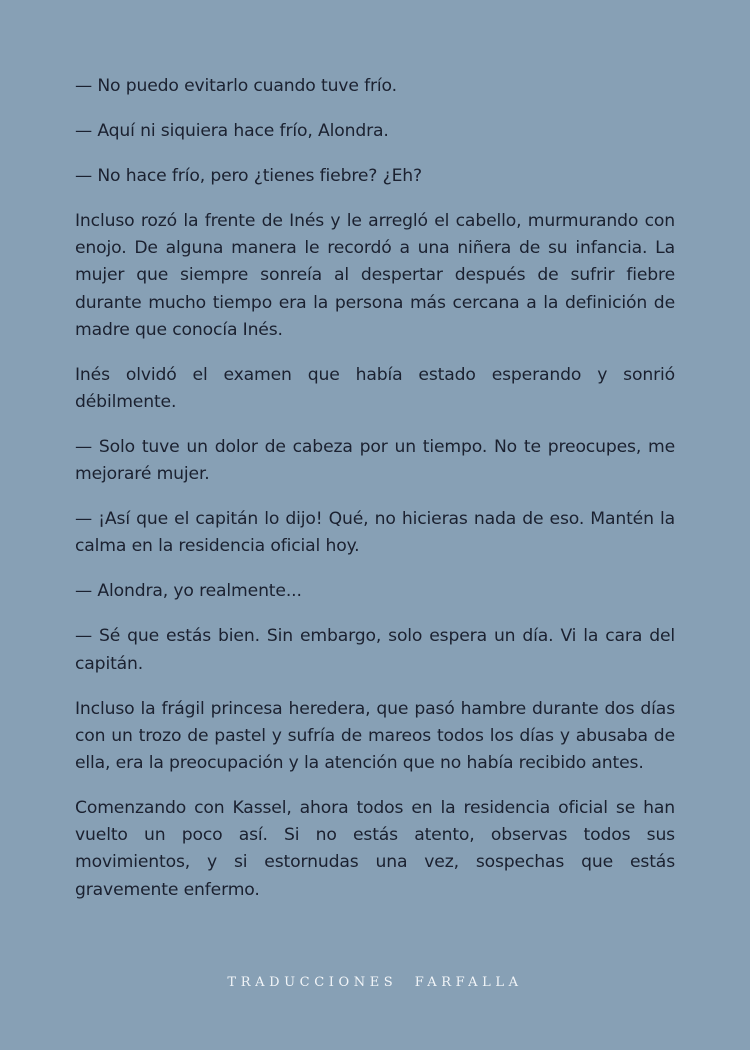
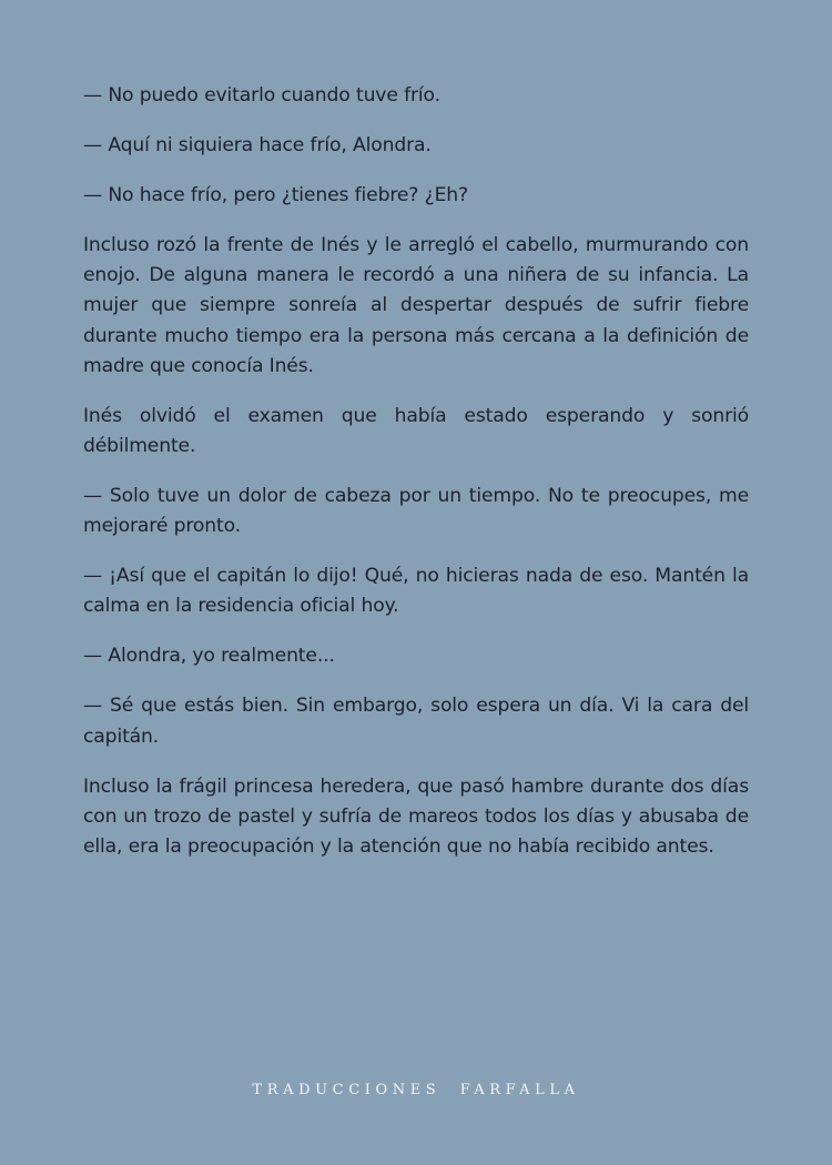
  — No puedo evitarlo cuando tuve frío.
  — Aquí ni siquiera hace frío, Alondra.
  — No hace frío, pero ¿tienes fiebre? ¿Eh?
  Incluso rozó la frente de Inés y le arregló el cabello, murmurando con enojo. De alguna manera le recordó a una niñera de su infancia. La mujer que siempre sonreía al despertar después de sufrir fiebre durante mucho tiempo era la persona más cercana a la definición de madre que conocía Inés.
  Inés olvidó el examen que había estado esperando y sonrió débilmente.
- — Solo tuve un dolor de cabeza por un tiempo. No te preocupes, me mejoraré mujer.
+ — Solo tuve un dolor de cabeza por un tiempo. No te preocupes, me mejoraré pronto.
  — ¡Así que el capitán lo dijo! Qué, no hicieras nada de eso. Mantén la calma en la residencia oficial hoy.
  — Alondra, yo realmente...
  — Sé que estás bien. Sin embargo, solo espera un día. Vi la cara del capitán.
  Incluso la frágil princesa heredera, que pasó hambre durante dos días con un trozo de pastel y sufría de mareos todos los días y abusaba de ella, era la preocupación y la atención que no había recibido antes.
- Comenzando con Kassel, ahora todos en la residencia oficial se han vuelto un poco así. Si no estás atento, observas todos sus movimientos, y si estornudas una vez, sospechas que estás gravemente enfermo.
  TRADUCCIONES FARFALLA
